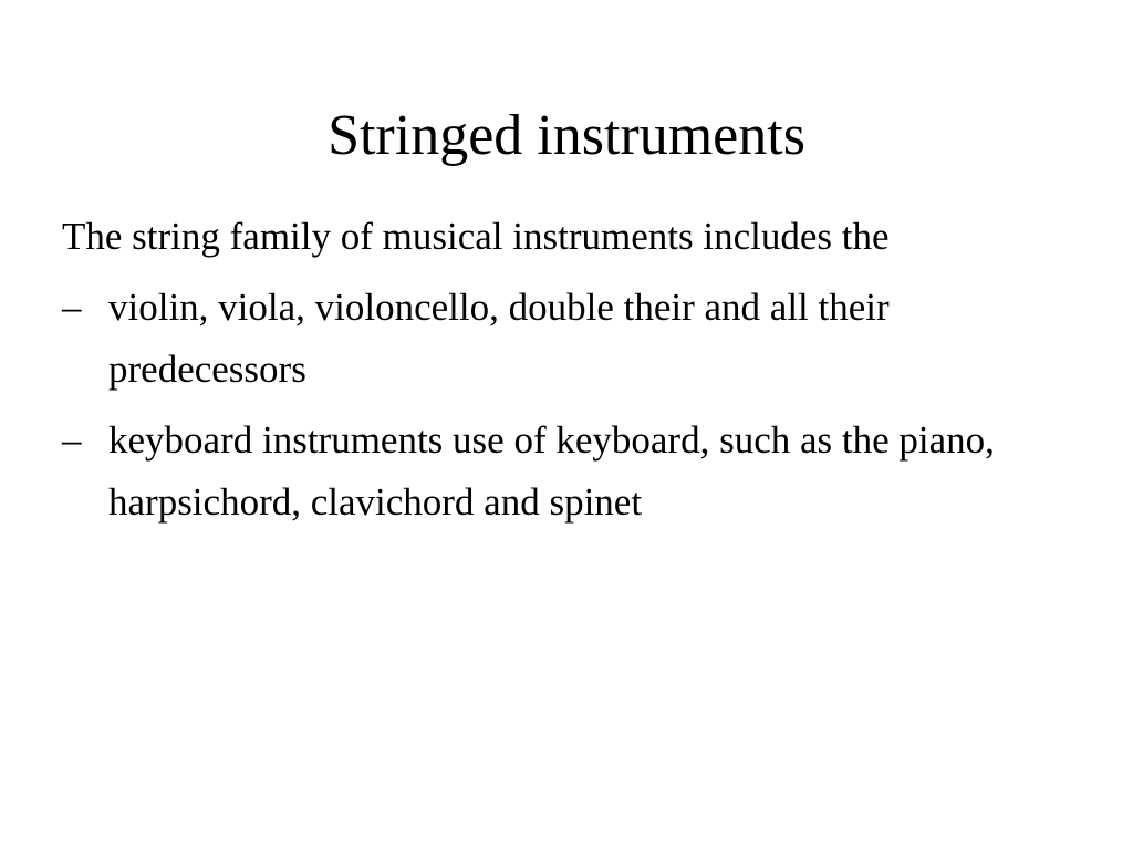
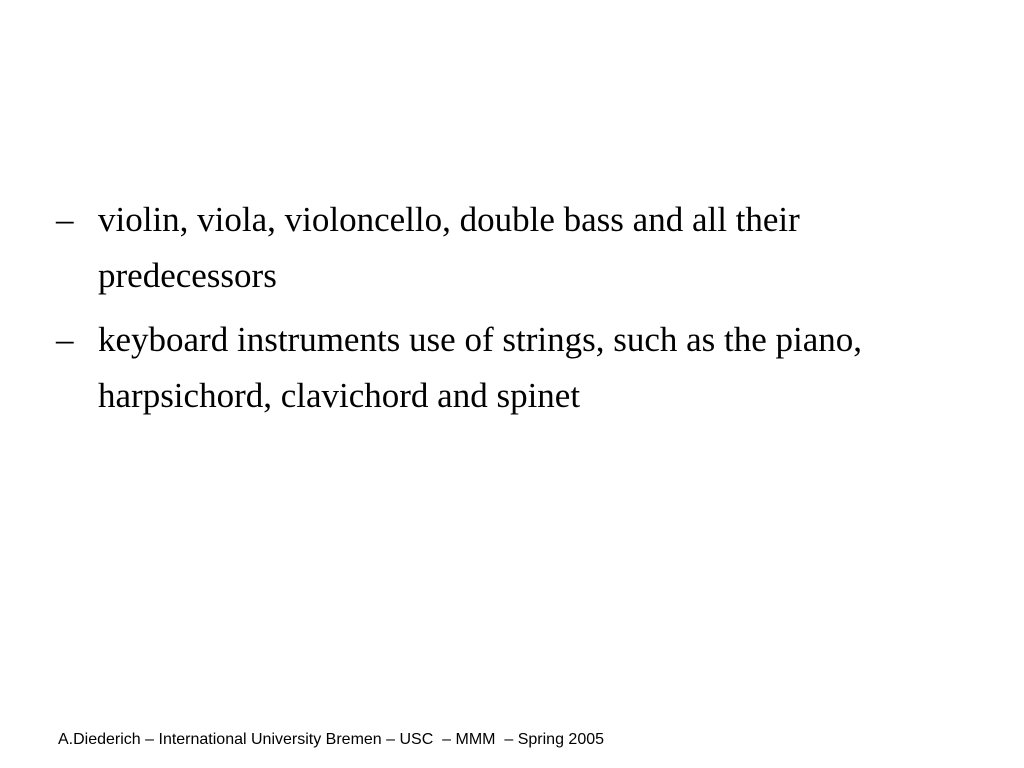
- Stringed instruments
- The string family of musical instruments includes the
  –
- violin, viola, violoncello, double their and all their predecessors
+ violin, viola, violoncello, double bass and all their predecessors
  –
- keyboard instruments use of keyboard, such as the piano, harpsichord, clavichord and spinet
+ keyboard instruments use of strings, such as the piano, harpsichord, clavichord and spinet
+ A.Diederich – International University Bremen – USC – MMM – Spring 2005
